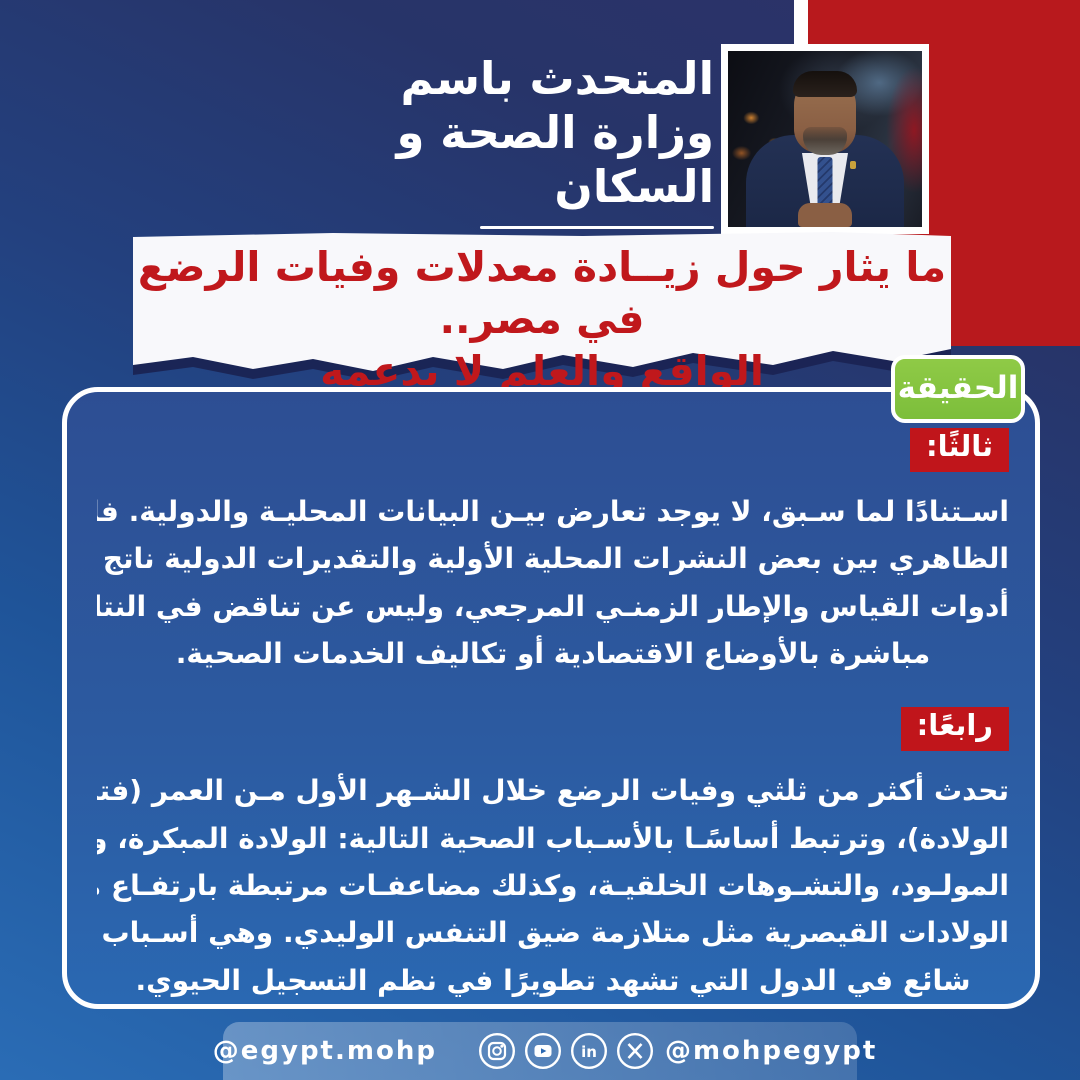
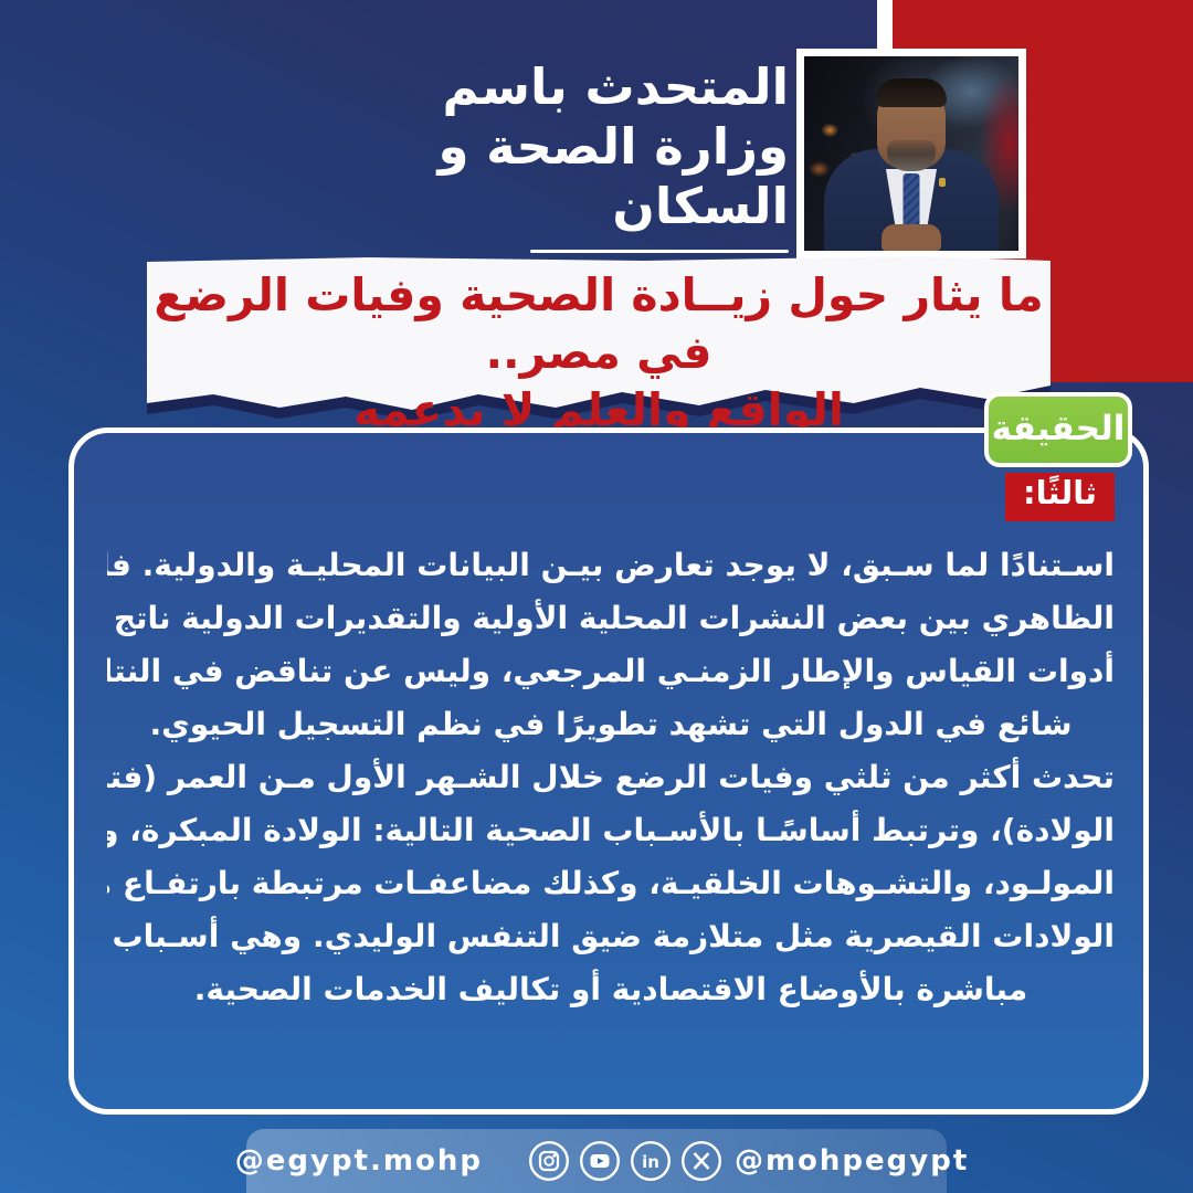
  المتحدث باسم
  وزارة الصحة و السكان
- ما يثار حول زيــادة معدلات وفيات الرضع في مصر..
+ ما يثار حول زيــادة الصحية وفيات الرضع في مصر..
  الواقع والعلم لا يدعمه
  الحقيقة
  ثالثًا:
  اسـتنادًا لما سـبق، لا يوجد تعارض بيـن البيانات المحليـة والدولية. ف
  الظاهري بين بعض النشرات المحلية الأولية والتقديرات الدولية ناتج
  أدوات القياس والإطار الزمنـي المرجعي، وليس عن تناقض في النتا
- مباشرة بالأوضاع الاقتصادية أو تكاليف الخدمات الصحية.
+ شائع في الدول التي تشهد تطويرًا في نظم التسجيل الحيوي.
- رابعًا:
  تحدث أكثر من ثلثي وفيات الرضع خلال الشـهر الأول مـن العمر (فت
  الولادة)، وترتبط أساسًـا بالأسـباب الصحية التالية: الولادة المبكرة، و
  المولـود، والتشـوهات الخلقيـة، وكذلك مضاعفـات مرتبطة بارتفـاع
  الولادات القيصرية مثل متلازمة ضيق التنفس الوليدي. وهي أسـباب
- شائع في الدول التي تشهد تطويرًا في نظم التسجيل الحيوي.
+ مباشرة بالأوضاع الاقتصادية أو تكاليف الخدمات الصحية.
  @egypt.mohp
  in
  @mohpegypt
